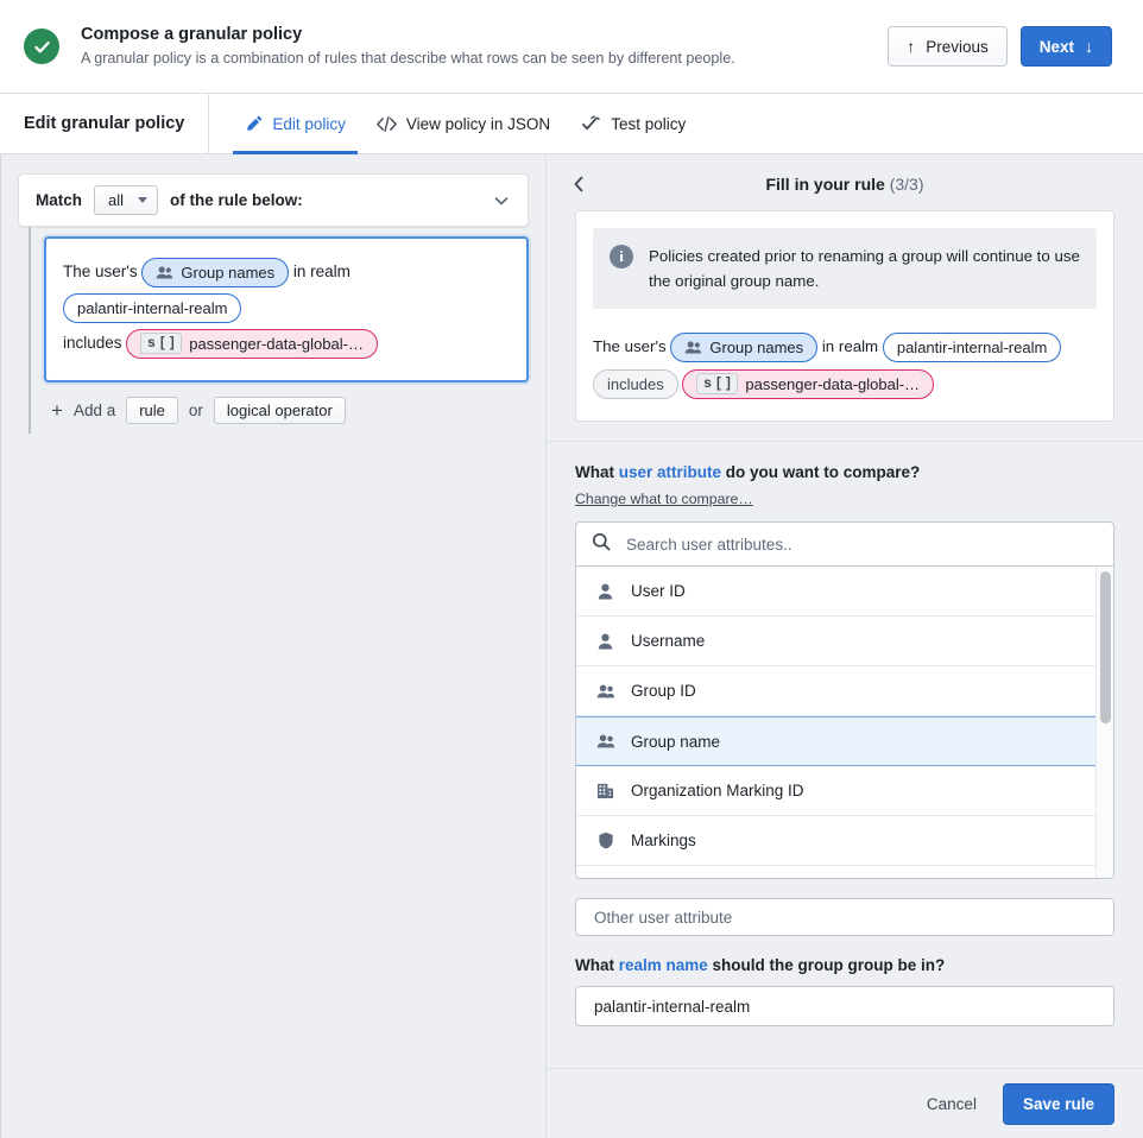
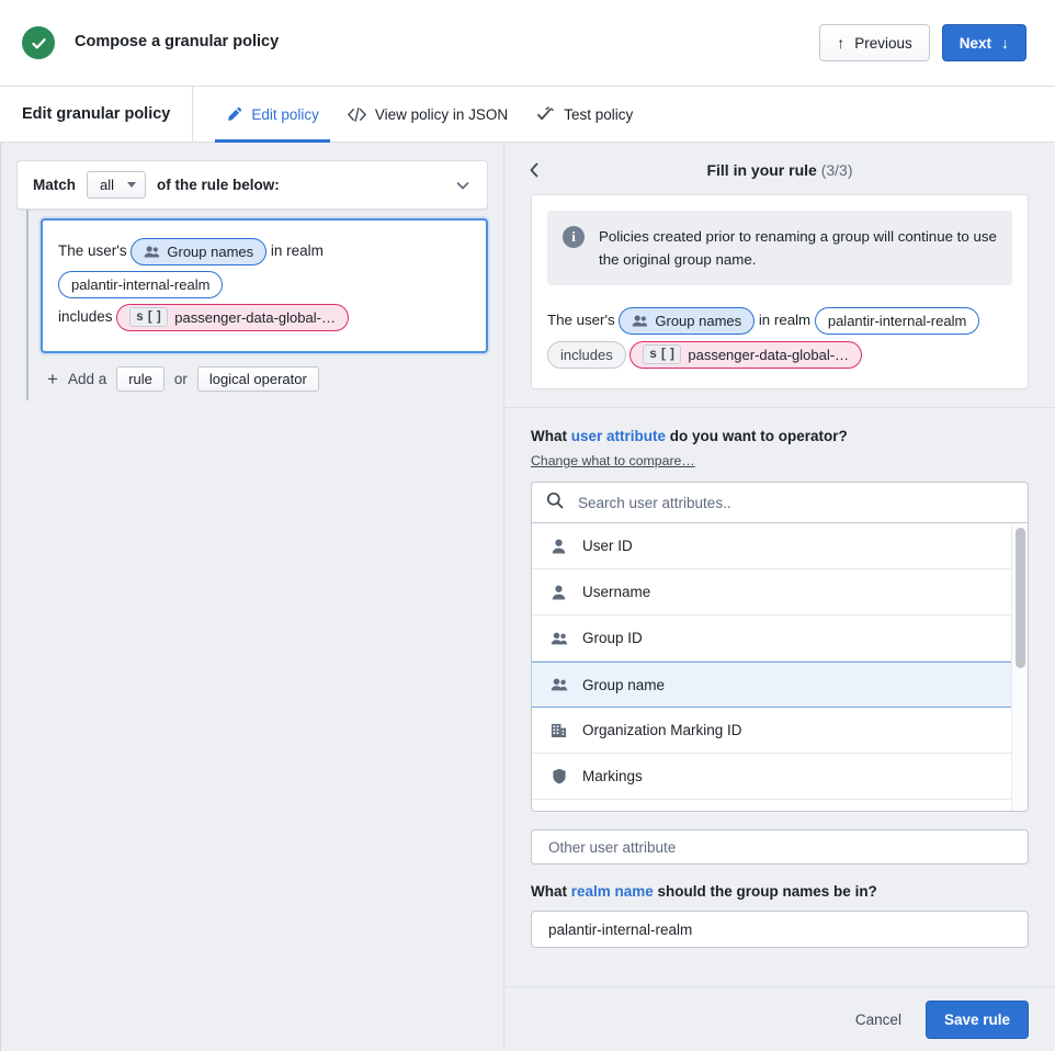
  Compose a granular policy
- A granular policy is a combination of rules that describe what rows can be seen by different people.
  ↑
  Previous
  Next
  ↓
  Edit granular policy
  Edit policy
  View policy in JSON
  Test policy
  Match
  all
  of the rule below:
  The user's
  Group names
  in realm
  palantir-internal-realm
  includes
  s [ ]
  passenger-data-global-…
  +
  Add a
  rule
  or
  logical operator
  Fill in your rule (3/3)
  i
  Policies created prior to renaming a group will continue to use the original group name.
  The user's
  Group names
  in realm
  palantir-internal-realm
  includes
  s [ ]
  passenger-data-global-…
- What user attribute do you want to compare?
+ What user attribute do you want to operator?
  Change what to compare…
  Search user attributes..
  User ID
  Username
  Group ID
  Group name
  Organization Marking ID
  Markings
  Other user attribute
- What realm name should the group group be in?
+ What realm name should the group names be in?
  palantir-internal-realm
  Cancel
  Save rule
